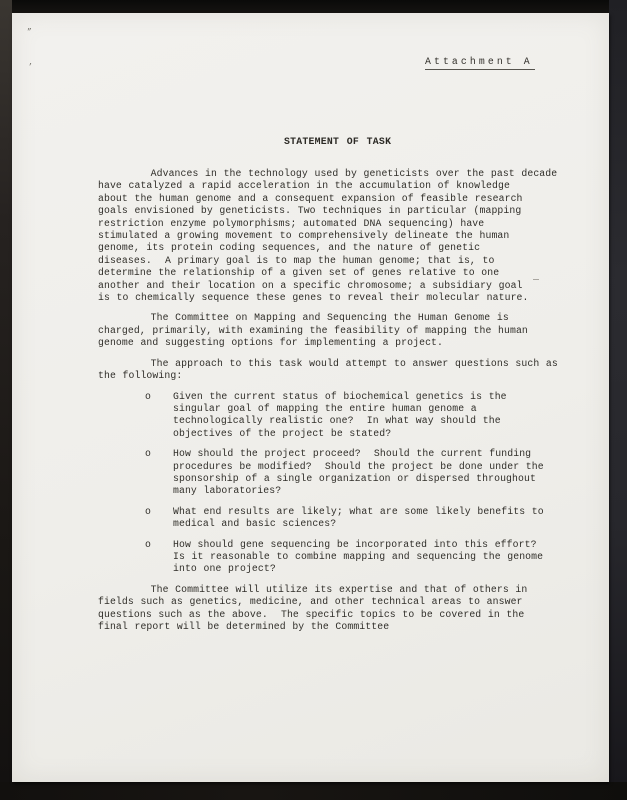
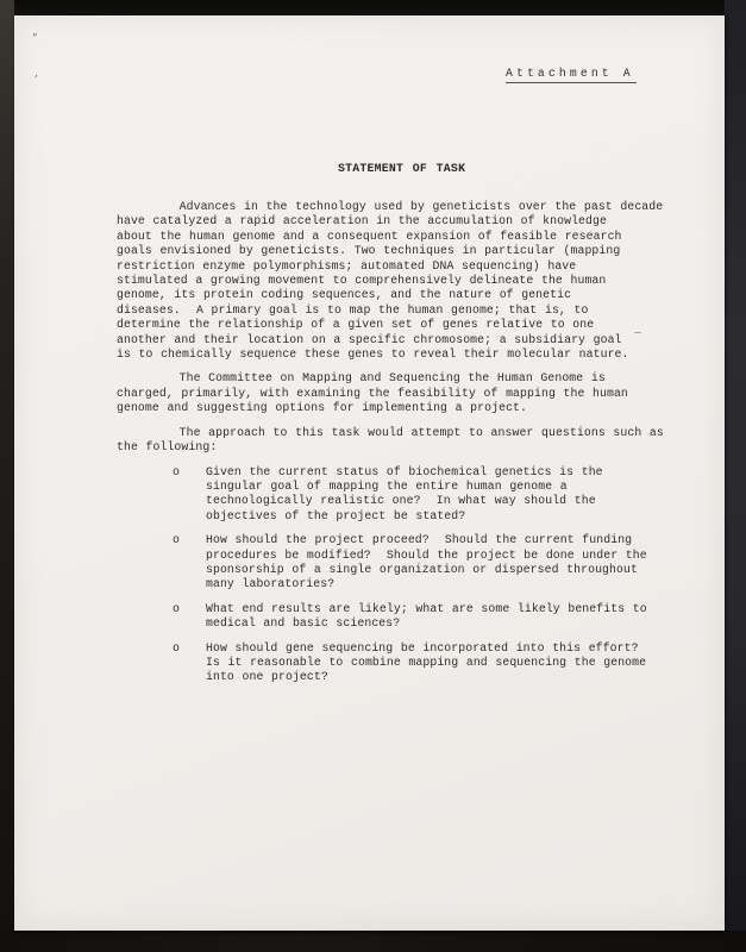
  ”
  ’
  Attachment A
  STATEMENT OF TASK
  Advances in the technology used by geneticists over the past decade
  have catalyzed a rapid acceleration in the accumulation of knowledge
  about the human genome and a consequent expansion of feasible research
  goals envisioned by geneticists. Two techniques in particular (mapping
  restriction enzyme polymorphisms; automated DNA sequencing) have
  stimulated a growing movement to comprehensively delineate the human
  genome, its protein coding sequences, and the nature of genetic
  diseases. A primary goal is to map the human genome; that is, to
  determine the relationship of a given set of genes relative to one
  another and their location on a specific chromosome; a subsidiary goal
  is to chemically sequence these genes to reveal their molecular nature.
  The Committee on Mapping and Sequencing the Human Genome is
  charged, primarily, with examining the feasibility of mapping the human
  genome and suggesting options for implementing a project.
  The approach to this task would attempt to answer questions such as
  the following:
  o
  Given the current status of biochemical genetics is the
  singular goal of mapping the entire human genome a
  technologically realistic one? In what way should the
  objectives of the project be stated?
  o
  How should the project proceed? Should the current funding
  procedures be modified? Should the project be done under the
  sponsorship of a single organization or dispersed throughout
  many laboratories?
  o
  What end results are likely; what are some likely benefits to
  medical and basic sciences?
  o
  How should gene sequencing be incorporated into this effort?
  Is it reasonable to combine mapping and sequencing the genome
  into one project?
- The Committee will utilize its expertise and that of others in
- fields such as genetics, medicine, and other technical areas to answer
- questions such as the above. The specific topics to be covered in the
- final report will be determined by the Committee
